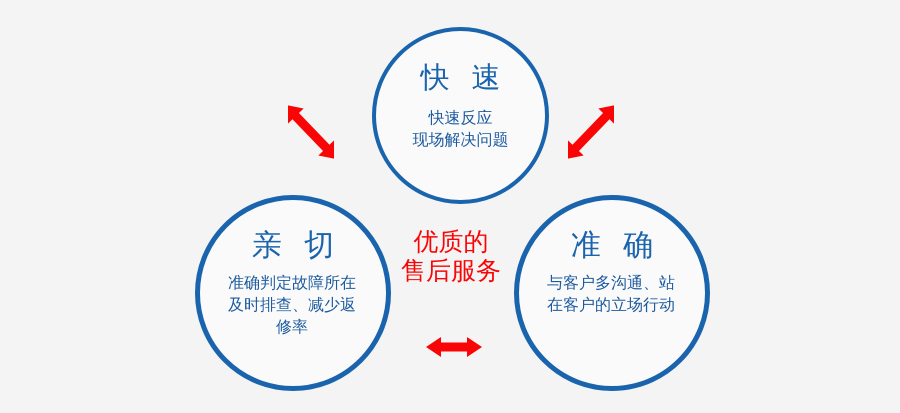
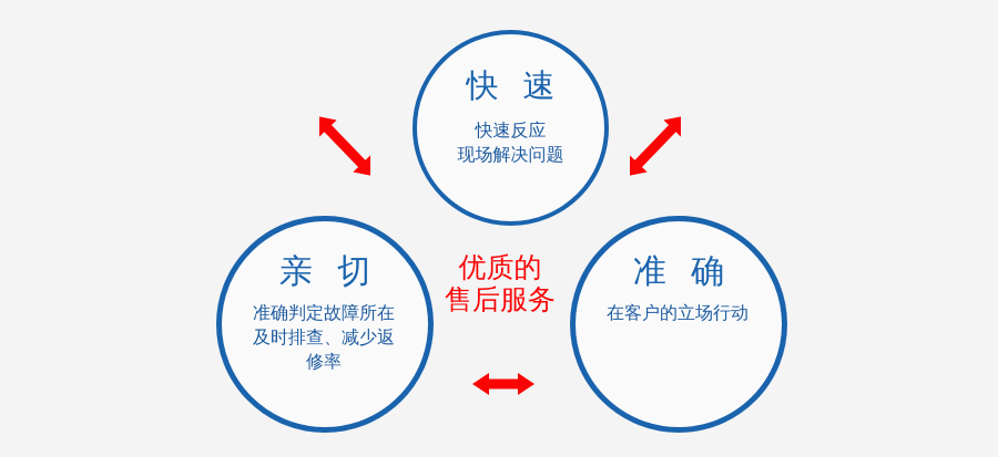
  快 速
  快速反应
  现场解决问题
  亲 切
  准确判定故障所在
  及时排查、减少返
  修率
  准 确
- 与客户多沟通、站
  在客户的立场行动
  优质的
  售后服务
